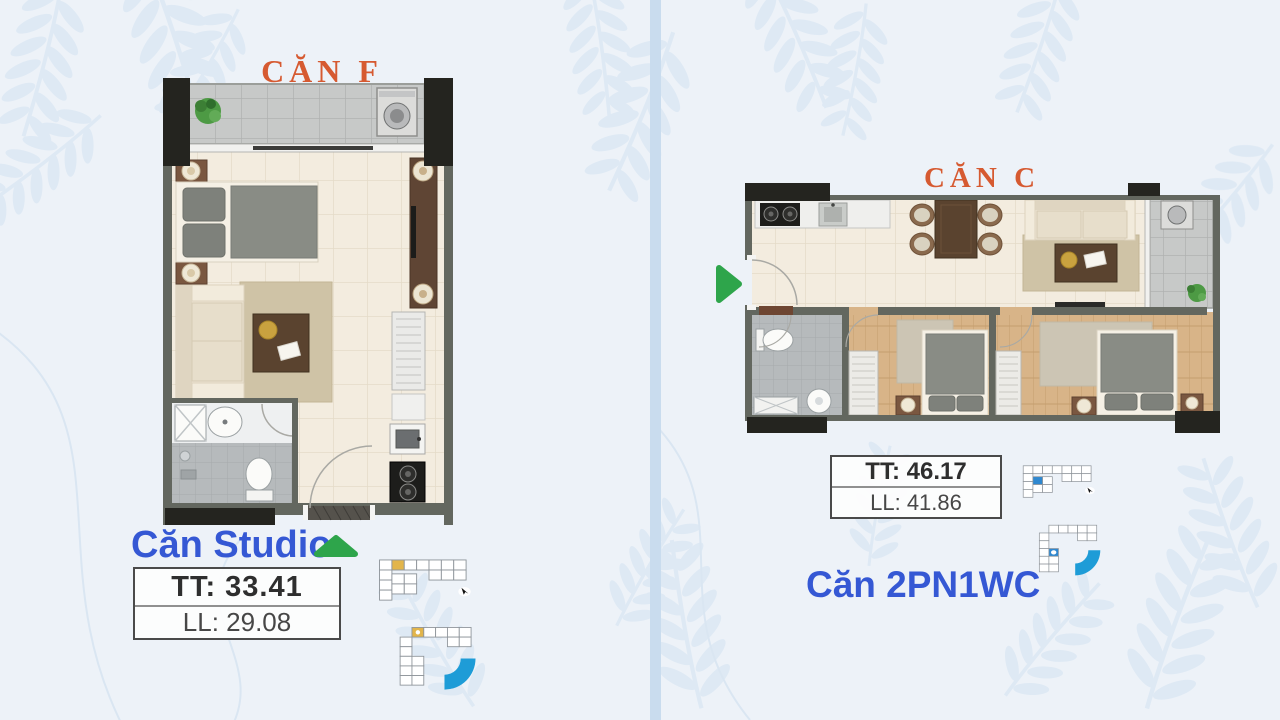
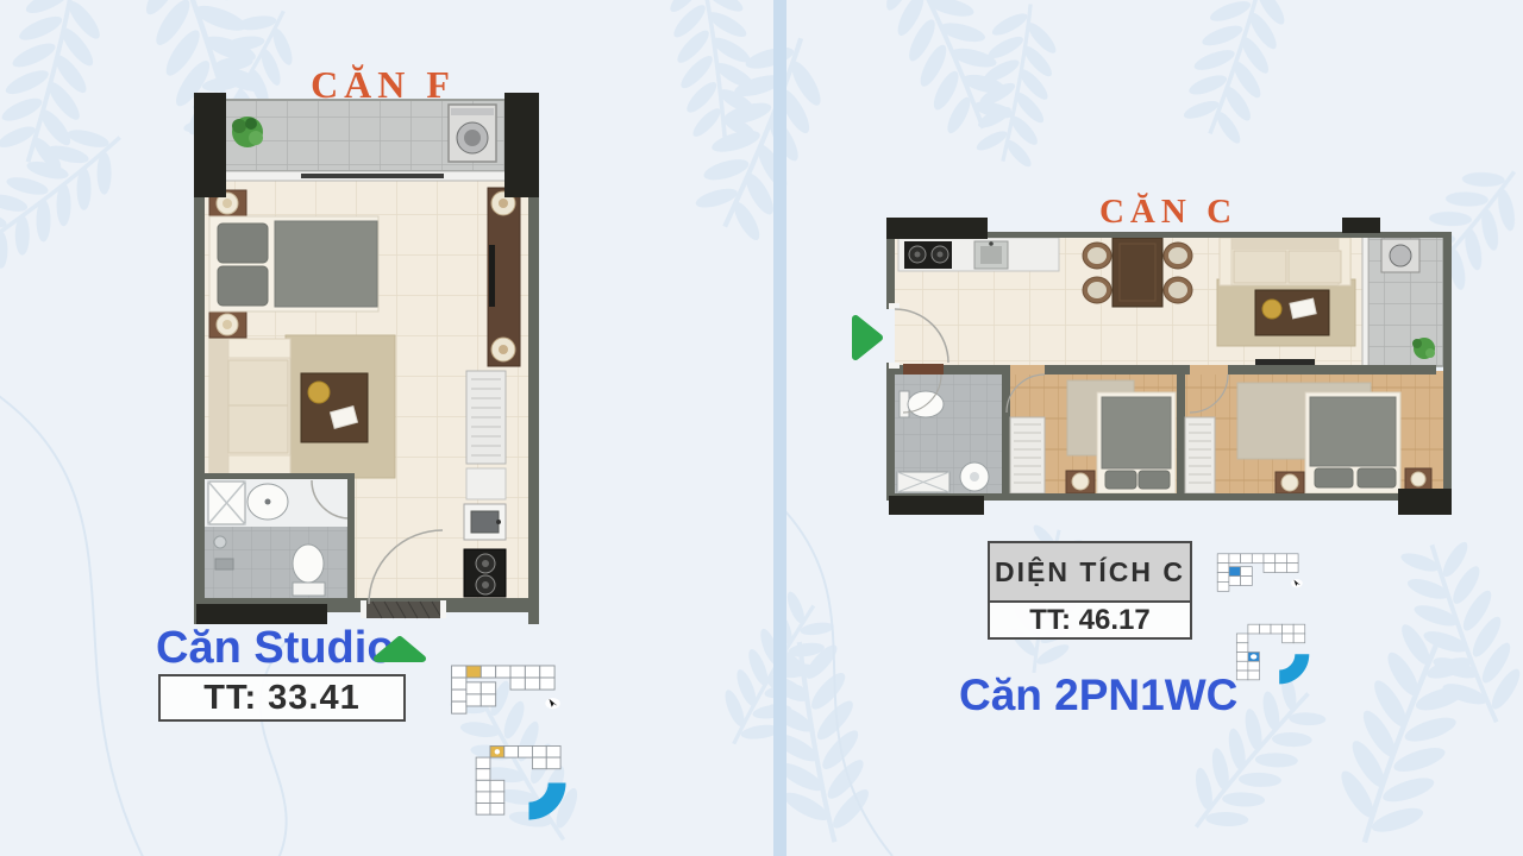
  CĂN F
  Căn Studio
  TT: 33.41
- LL: 29.08
  CĂN C
+ DIỆN TÍCH C
  TT: 46.17
- LL: 41.86
  Căn 2PN1WC
